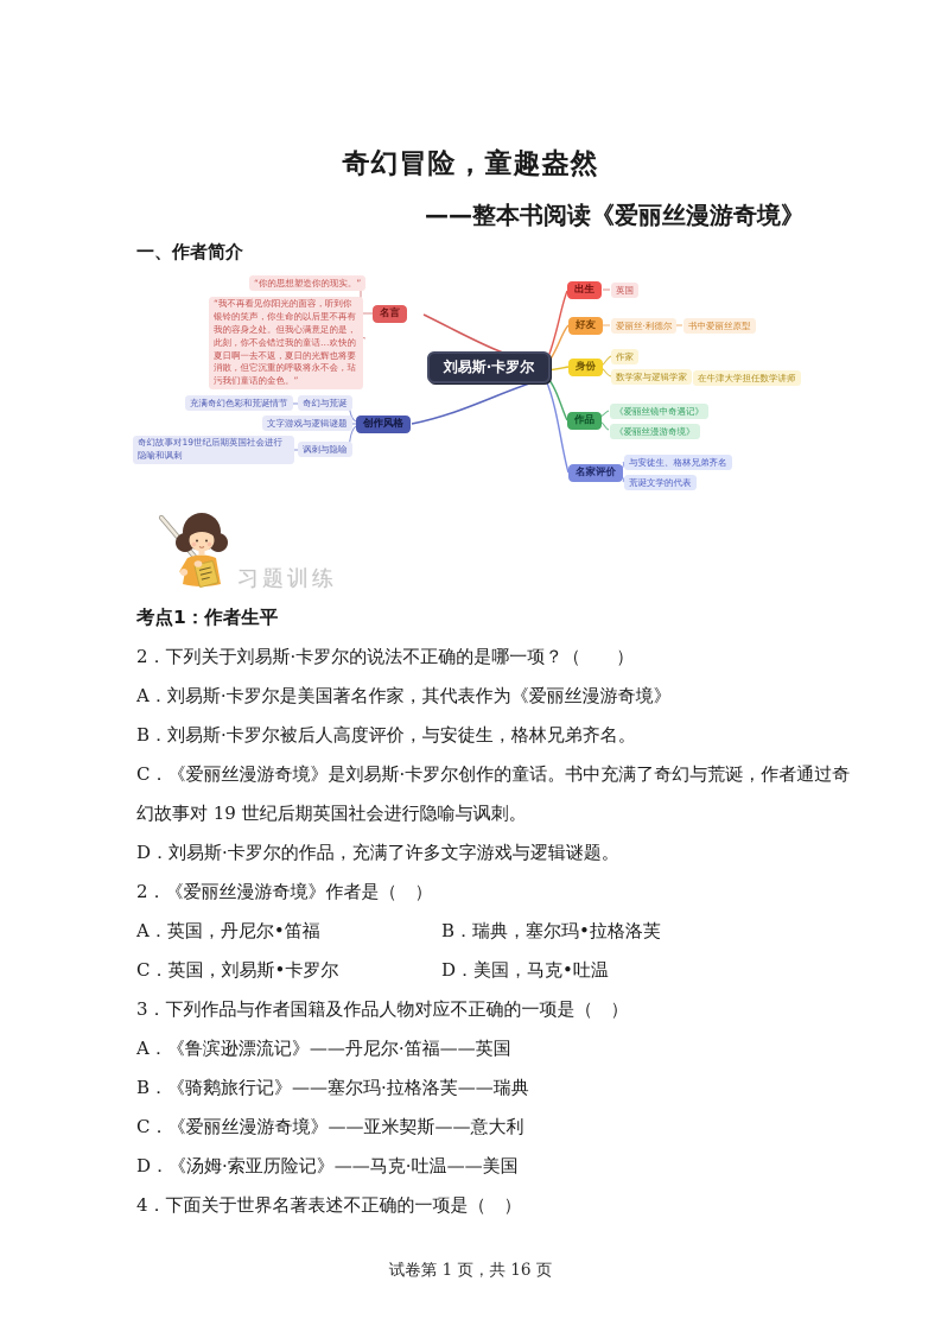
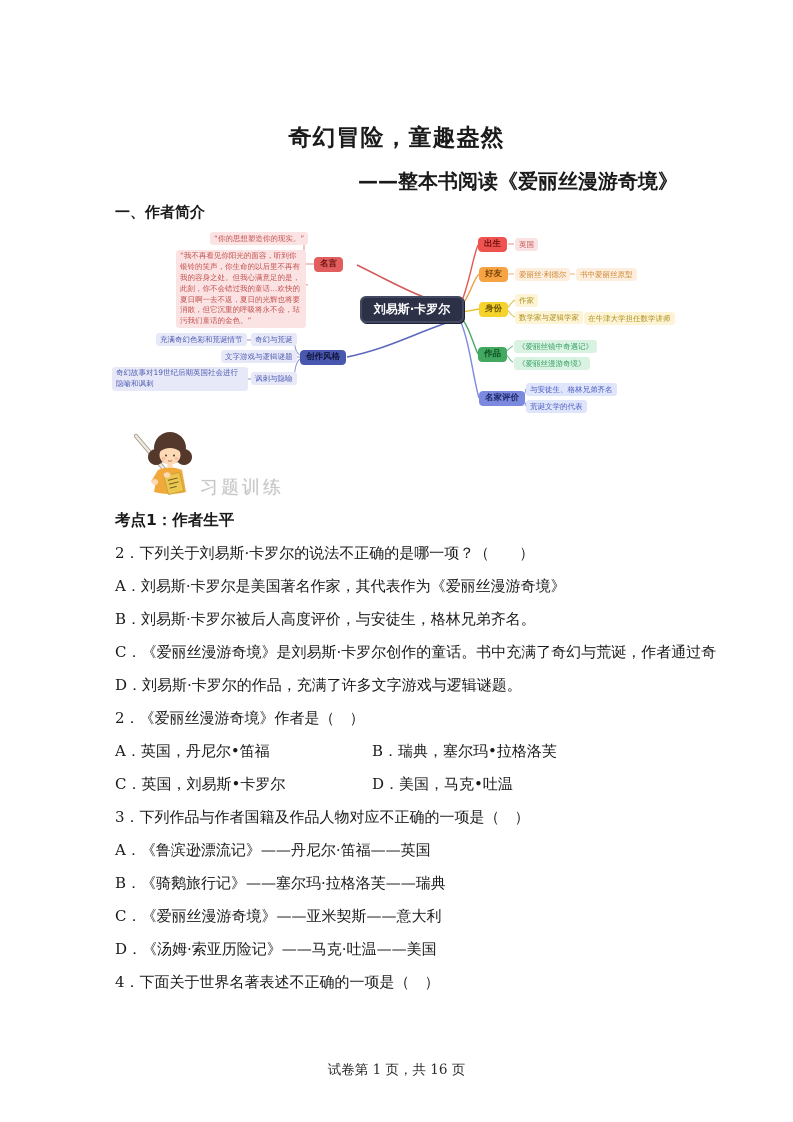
  奇幻冒险，童趣盎然
  ——整本书阅读《爱丽丝漫游奇境》
  一、作者简介
  “你的思想塑造你的现实。”
  “我不再看见你阳光的面容，听到你银铃的笑声，你生命的以后里不再有我的容身之处。但我心满意足的是，此刻，你不会错过我的童话…欢快的夏日啊一去不返，夏日的光辉也将要消散，但它沉重的呼吸将永不会，玷污我们童话的金色。”
  名言
  充满奇幻色彩和荒诞情节
  奇幻与荒诞
  文字游戏与逻辑谜题
  奇幻故事对19世纪后期英国社会进行隐喻和讽刺
  讽刺与隐喻
  创作风格
  刘易斯·卡罗尔
  出生
  英国
  好友
  爱丽丝·利德尔
  书中爱丽丝原型
  身份
  作家
  数学家与逻辑学家
  在牛津大学担任数学讲师
  作品
  《爱丽丝镜中奇遇记》
  《爱丽丝漫游奇境》
  名家评价
  与安徒生、格林兄弟齐名
  荒诞文学的代表
  习题训练
  考点1：作者生平
  2．下列关于刘易斯·卡罗尔的说法不正确的是哪一项？（ ）
  A．刘易斯·卡罗尔是美国著名作家，其代表作为《爱丽丝漫游奇境》
  B．刘易斯·卡罗尔被后人高度评价，与安徒生，格林兄弟齐名。
  C．《爱丽丝漫游奇境》是刘易斯·卡罗尔创作的童话。书中充满了奇幻与荒诞，作者通过奇
- 幻故事对 19 世纪后期英国社会进行隐喻与讽刺。
  D．刘易斯·卡罗尔的作品，充满了许多文字游戏与逻辑谜题。
  2．《爱丽丝漫游奇境》作者是（ ）
  A．英国，丹尼尔•笛福
  B．瑞典，塞尔玛•拉格洛芙
  C．英国，刘易斯•卡罗尔
  D．美国，马克•吐温
  3．下列作品与作者国籍及作品人物对应不正确的一项是（ ）
  A．《鲁滨逊漂流记》——丹尼尔·笛福——英国
  B．《骑鹅旅行记》——塞尔玛·拉格洛芙——瑞典
  C．《爱丽丝漫游奇境》——亚米契斯——意大利
  D．《汤姆·索亚历险记》——马克·吐温——美国
  4．下面关于世界名著表述不正确的一项是（ ）
  试卷第 1 页，共 16 页
